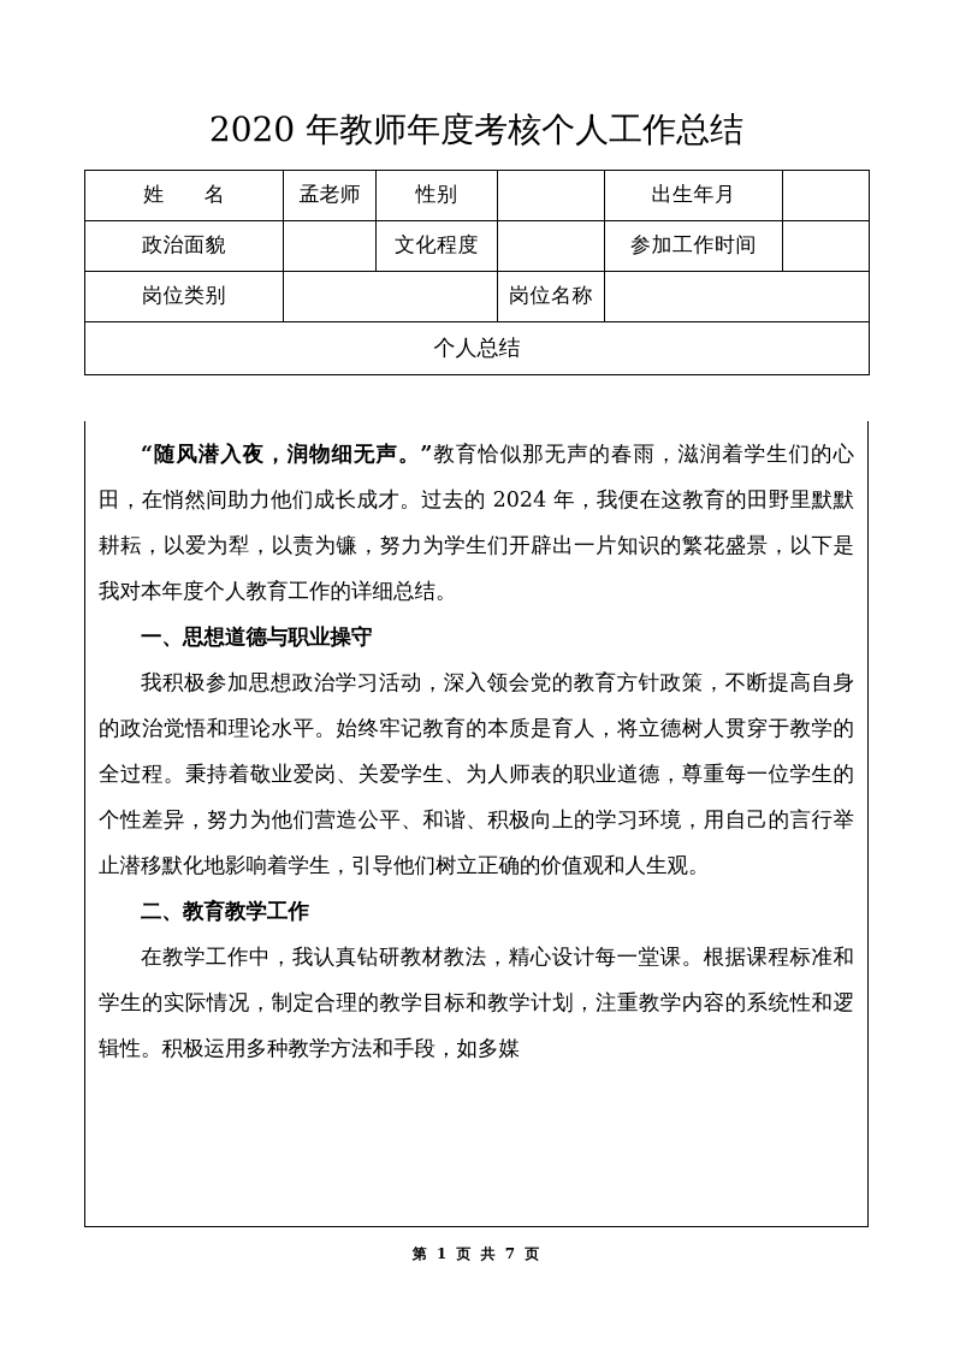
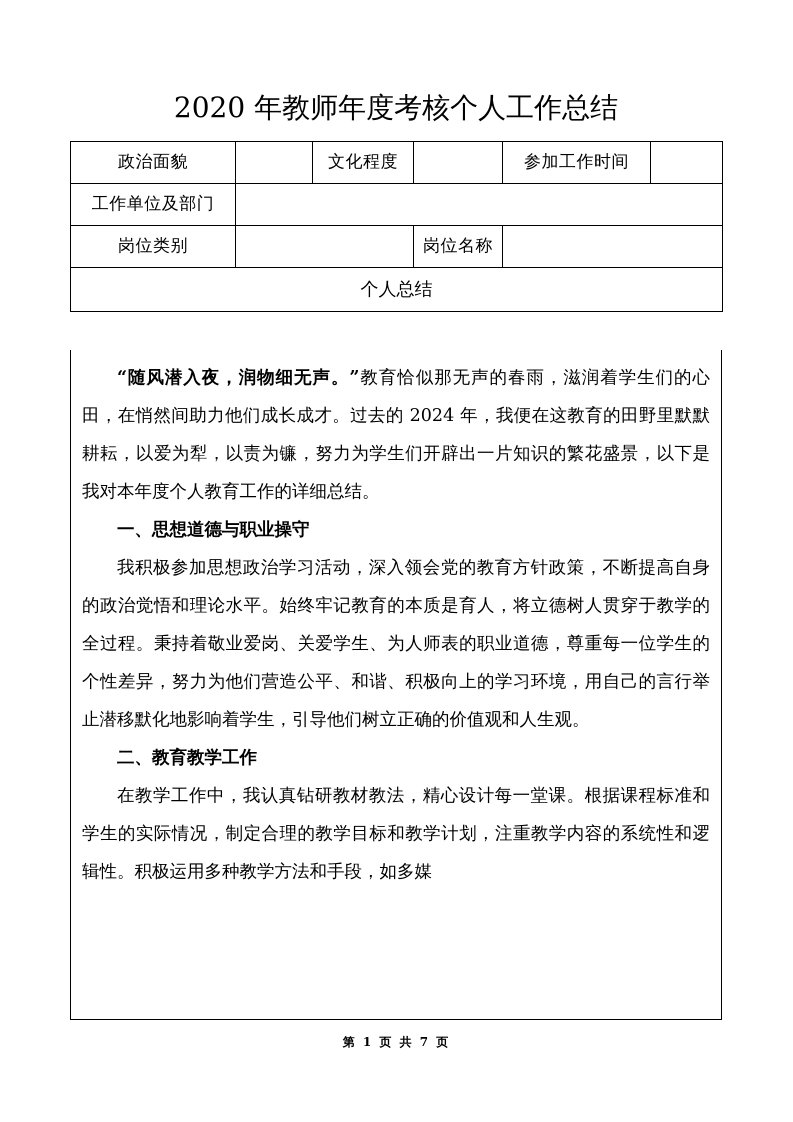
  2020 年教师年度考核个人工作总结
- 姓 名	孟老师	性别		出生年月
  政治面貌		文化程度		参加工作时间
+ 工作单位及部门
  岗位类别		岗位名称
  个人总结
  “随风潜入夜，润物细无声。”教育恰似那无声的春雨，滋润着学生们的心田，在悄然间助力他们成长成才。过去的 2024 年，我便在这教育的田野里默默耕耘，以爱为犁，以责为镰，努力为学生们开辟出一片知识的繁花盛景，以下是我对本年度个人教育工作的详细总结。
  一、思想道德与职业操守
  我积极参加思想政治学习活动，深入领会党的教育方针政策，不断提高自身的政治觉悟和理论水平。始终牢记教育的本质是育人，将立德树人贯穿于教学的全过程。秉持着敬业爱岗、关爱学生、为人师表的职业道德，尊重每一位学生的个性差异，努力为他们营造公平、和谐、积极向上的学习环境，用自己的言行举止潜移默化地影响着学生，引导他们树立正确的价值观和人生观。
  二、教育教学工作
  在教学工作中，我认真钻研教材教法，精心设计每一堂课。根据课程标准和学生的实际情况，制定合理的教学目标和教学计划，注重教学内容的系统性和逻辑性。积极运用多种教学方法和手段，如多媒
  第 1 页 共 7 页
